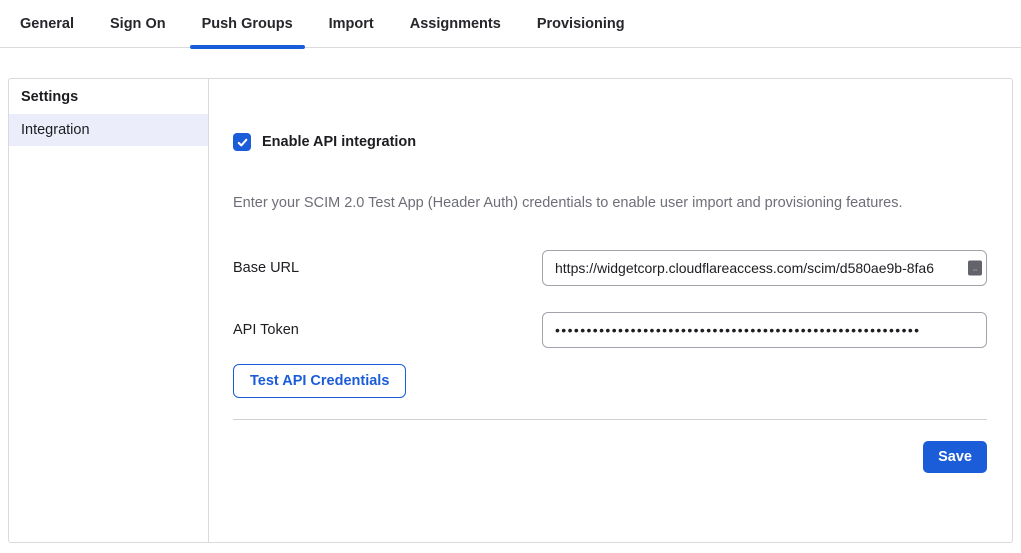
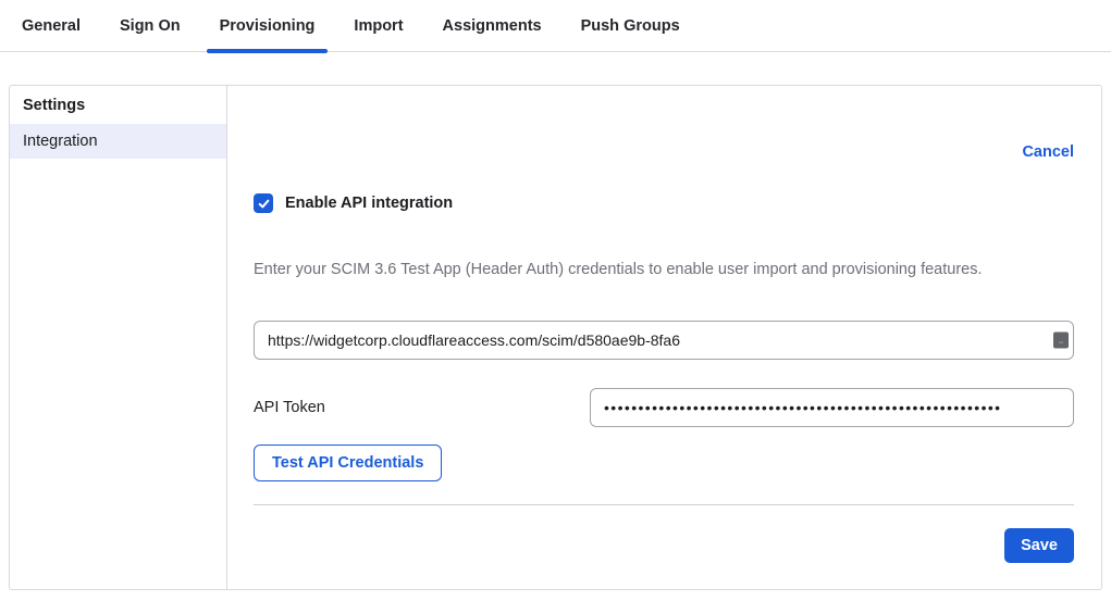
  General
  Sign On
- Push Groups
+ Provisioning
  Import
  Assignments
- Provisioning
+ Push Groups
  Settings
  Integration
+ Cancel
  Enable API integration
- Enter your SCIM 2.0 Test App (Header Auth) credentials to enable user import and provisioning features.
+ Enter your SCIM 3.6 Test App (Header Auth) credentials to enable user import and provisioning features.
- Base URL
  https://widgetcorp.cloudflareaccess.com/scim/d580ae9b-8fa6
  ‥
  API Token
  ••••••••••••••••••••••••••••••••••••••••••••••••••••••••••
  Test API Credentials
  Save
